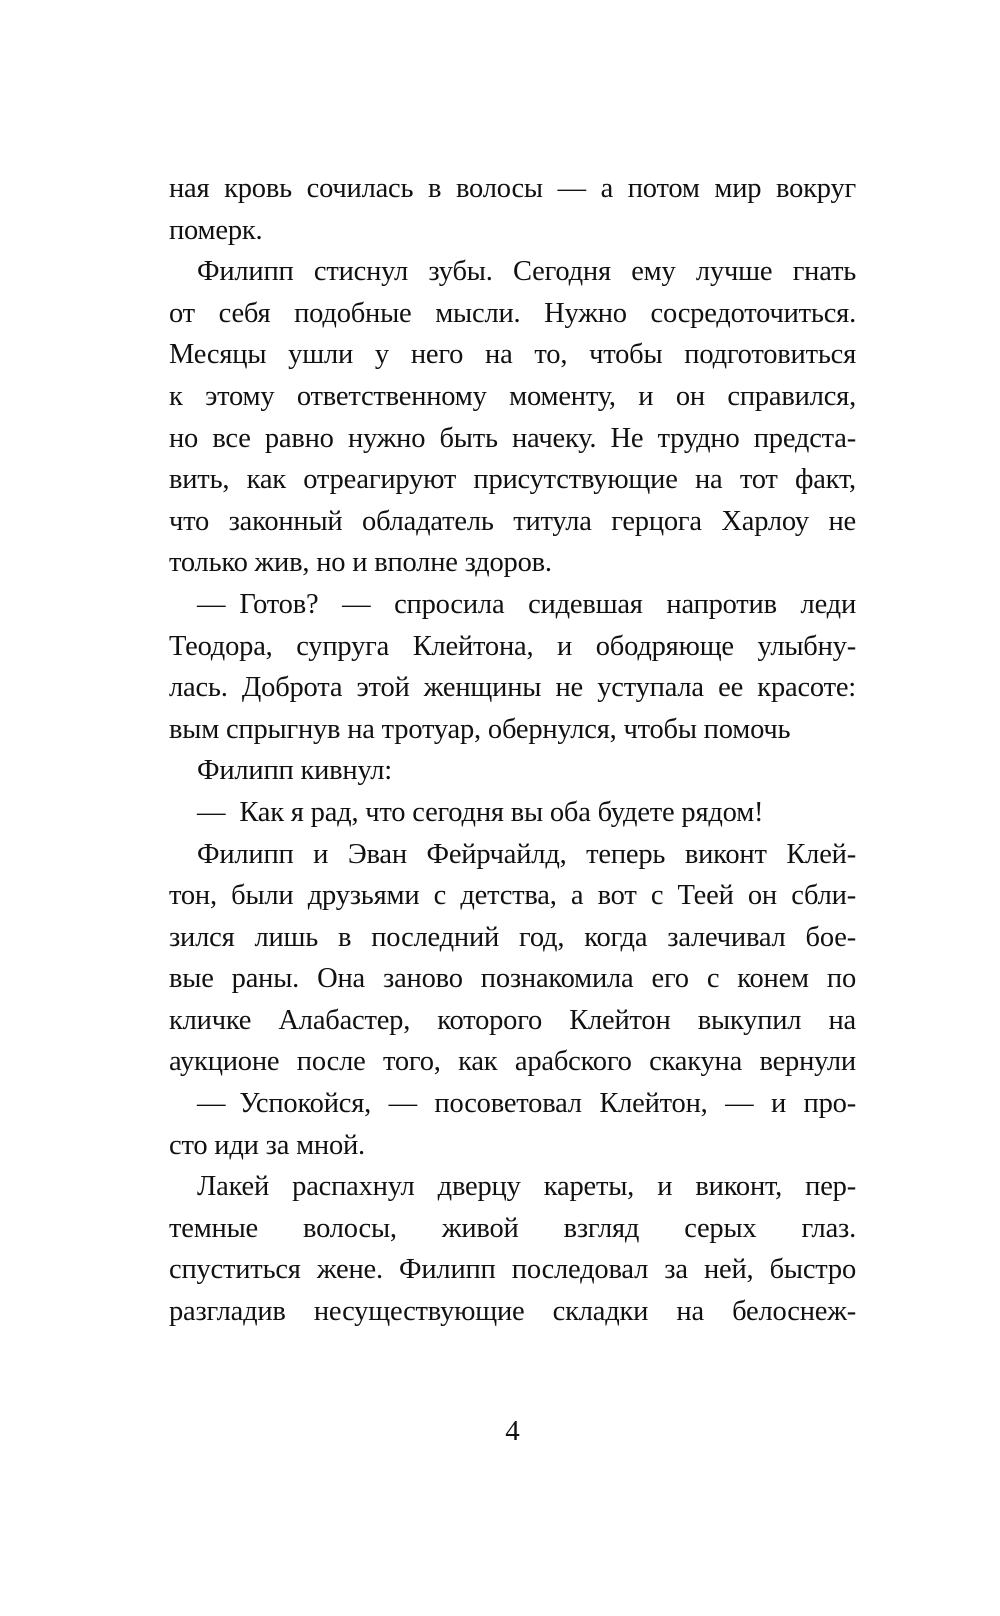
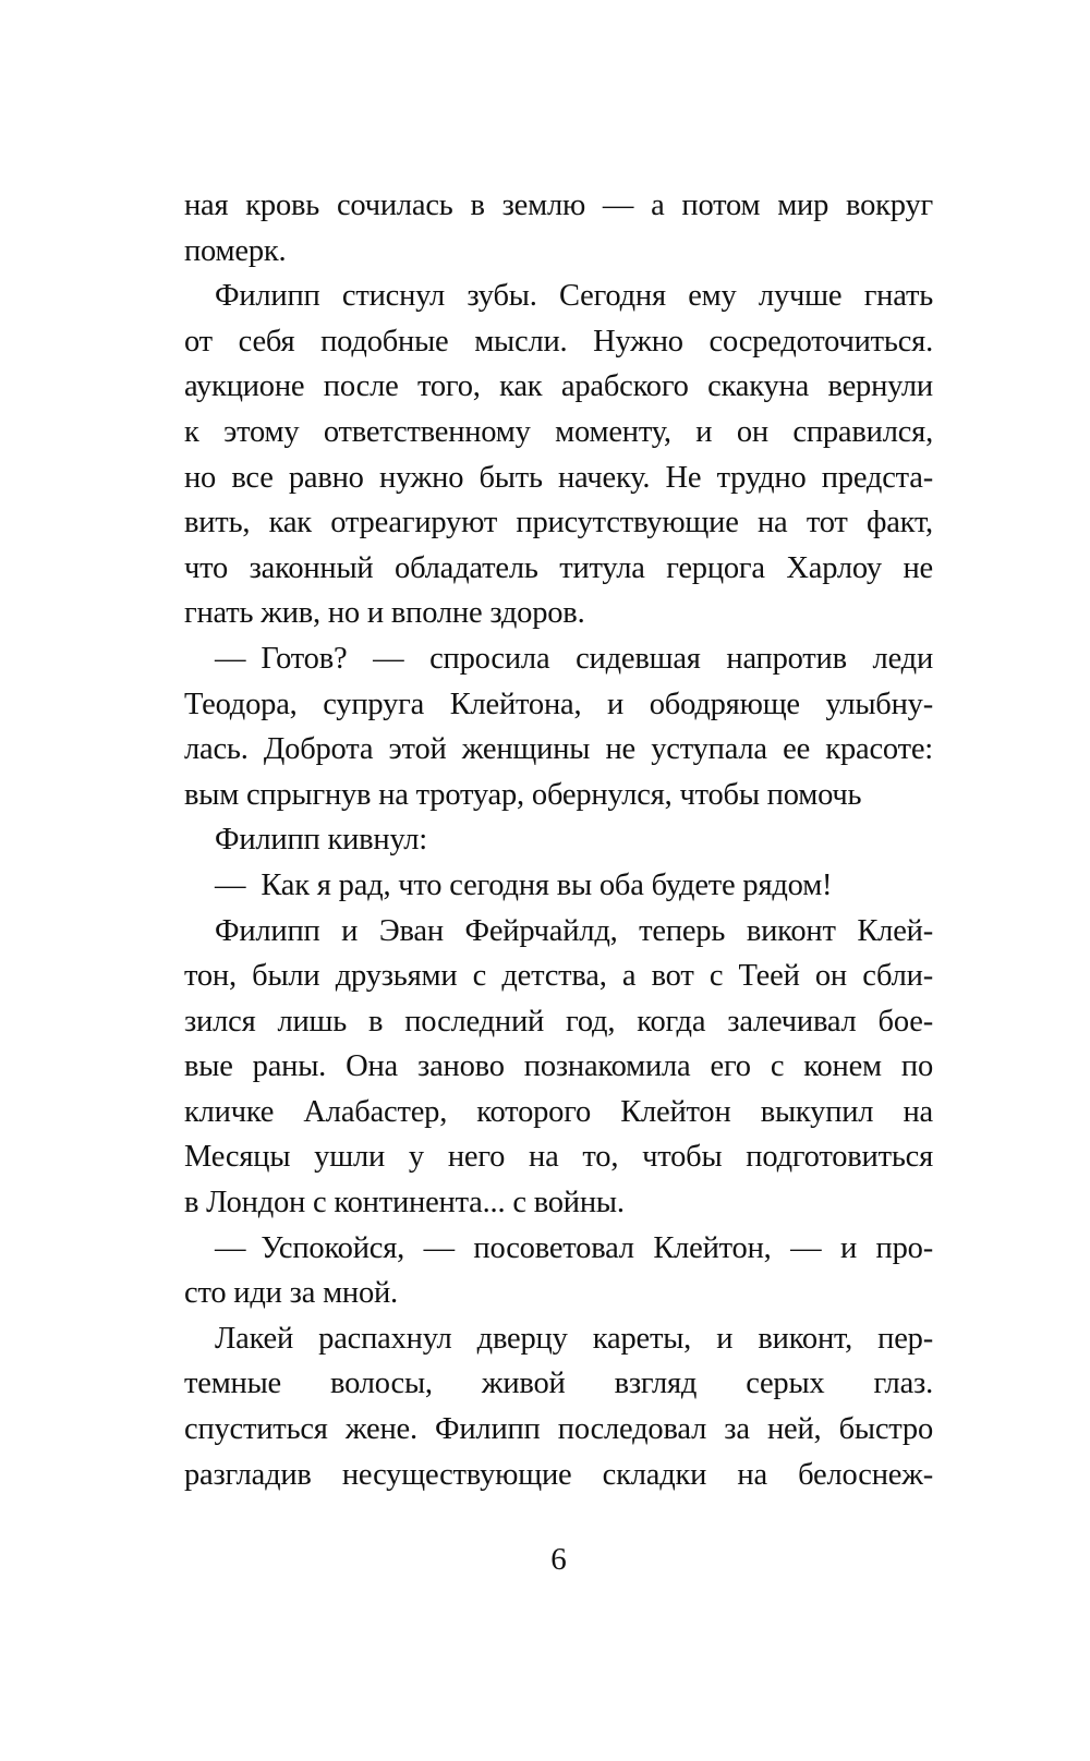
- ная кровь сочилась в волосы — а потом мир вокруг
+ ная кровь сочилась в землю — а потом мир вокруг
  померк.
  Филипп стиснул зубы. Сегодня ему лучше гнать
  от себя подобные мысли. Нужно сосредоточиться.
- Месяцы ушли у него на то, чтобы подготовиться
+ аукционе после того, как арабского скакуна вернули
  к этому ответственному моменту, и он справился,
  но все равно нужно быть начеку. Не трудно предста-
  вить, как отреагируют присутствующие на тот факт,
  что законный обладатель титула герцога Харлоу не
- только жив, но и вполне здоров.
+ гнать жив, но и вполне здоров.
  — Готов? — спросила сидевшая напротив леди
  Теодора, супруга Клейтона, и ободряюще улыбну-
  лась. Доброта этой женщины не уступала ее красоте:
  вым спрыгнув на тротуар, обернулся, чтобы помочь
  Филипп кивнул:
  — Как я рад, что сегодня вы оба будете рядом!
  Филипп и Эван Фейрчайлд, теперь виконт Клей-
  тон, были друзьями с детства, а вот с Теей он сбли-
  зился лишь в последний год, когда залечивал бое-
  вые раны. Она заново познакомила его с конем по
  кличке Алабастер, которого Клейтон выкупил на
- аукционе после того, как арабского скакуна вернули
+ Месяцы ушли у него на то, чтобы подготовиться
+ в Лондон с континента... с войны.
  — Успокойся, — посоветовал Клейтон, — и про-
  сто иди за мной.
  Лакей распахнул дверцу кареты, и виконт, пер-
  темные волосы, живой взгляд серых глаз.
  спуститься жене. Филипп последовал за ней, быстро
  разгладив несуществующие складки на белоснеж-
- 4
+ 6
